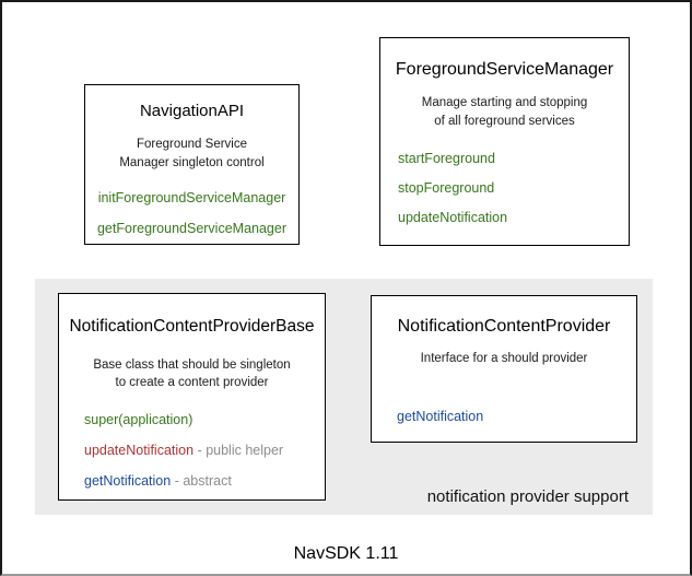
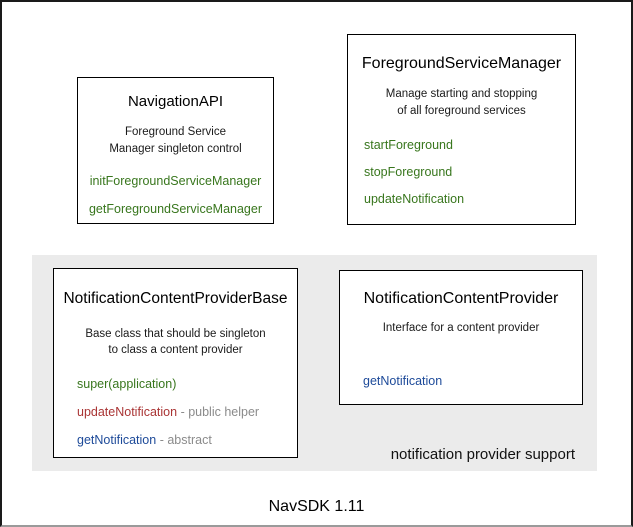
  NavigationAPI
  Foreground Service
  Manager singleton control
  initForegroundServiceManager
  getForegroundServiceManager
  ForegroundServiceManager
  Manage starting and stopping
  of all foreground services
  startForeground
  stopForeground
  updateNotification
  notification provider support
  NotificationContentProviderBase
  Base class that should be singleton
- to create a content provider
+ to class a content provider
  super(application)
  updateNotification - public helper
  getNotification - abstract
  NotificationContentProvider
- Interface for a should provider
+ Interface for a content provider
  getNotification
  NavSDK 1.11
